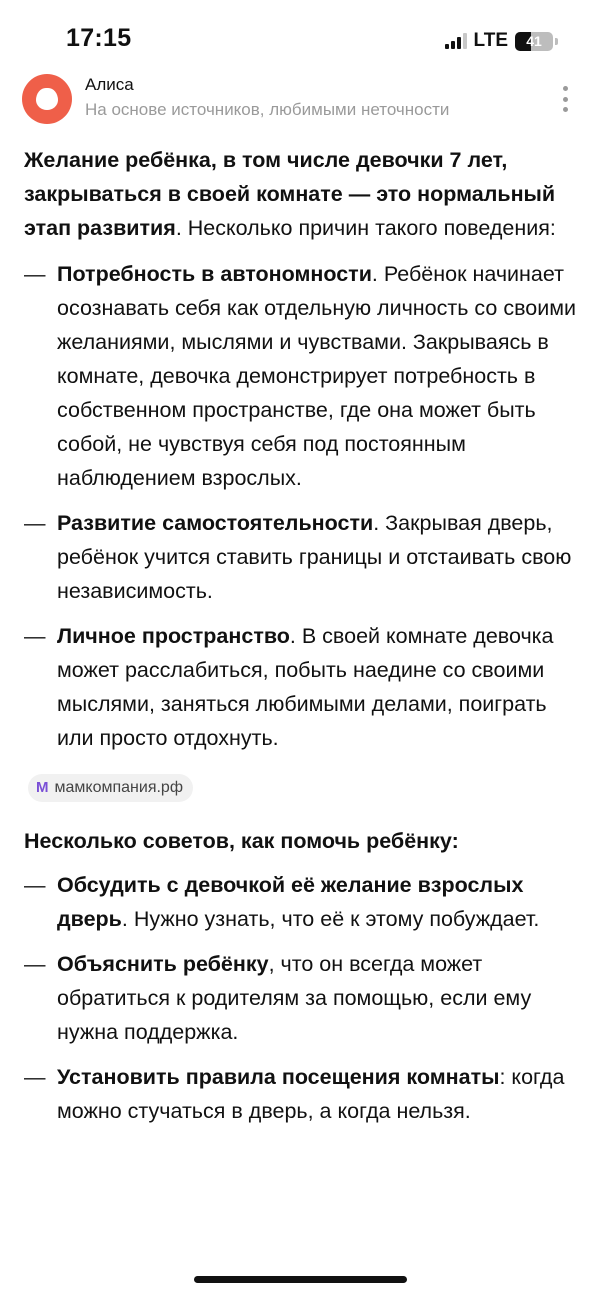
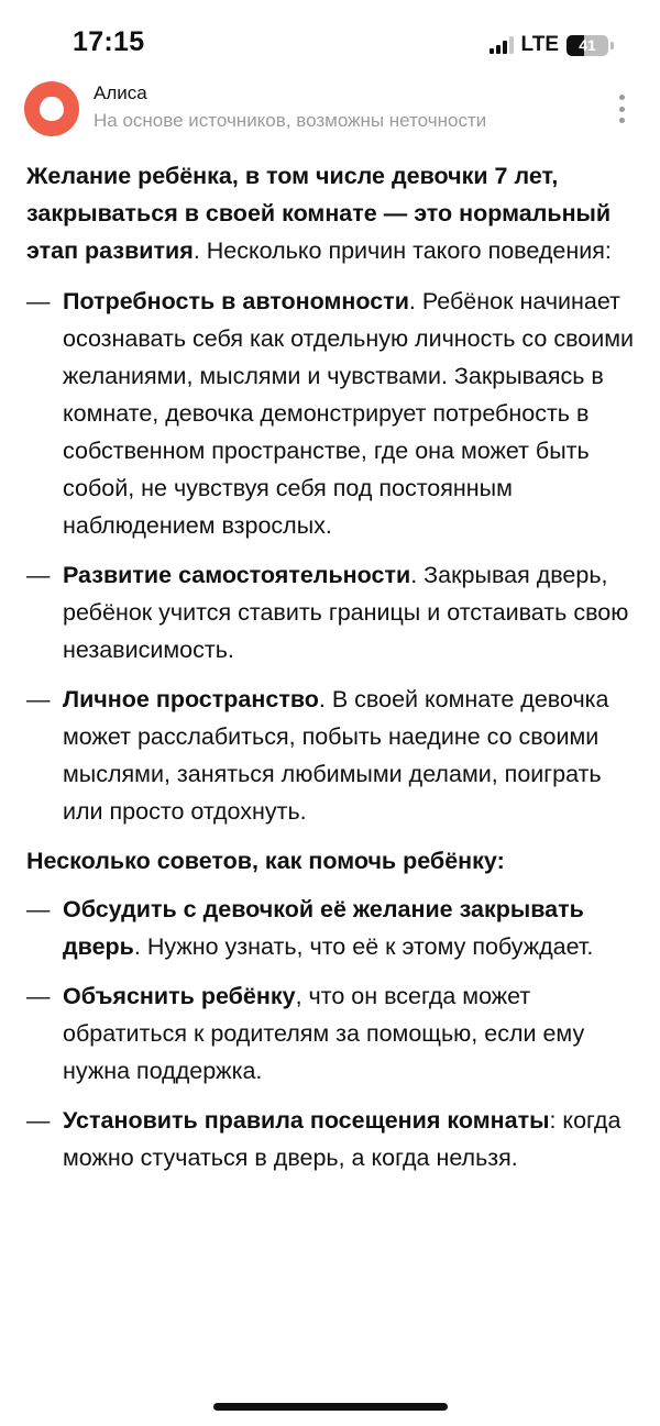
  17:15
  LTE
  41
  Алиса
- На основе источников, любимыми неточности
+ На основе источников, возможны неточности
  Желание ребёнка, в том числе девочки 7 лет, закрываться в своей комнате — это нормальный этап развития. Несколько причин такого поведения:
  —
  Потребность в автономности. Ребёнок начинает осознавать себя как отдельную личность со своими желаниями, мыслями и чувствами. Закрываясь в комнате, девочка демонстрирует потребность в собственном пространстве, где она может быть собой, не чувствуя себя под постоянным наблюдением взрослых.
  —
  Развитие самостоятельности. Закрывая дверь, ребёнок учится ставить границы и отстаивать свою независимость.
  —
  Личное пространство. В своей комнате девочка может расслабиться, побыть наедине со своими мыслями, заняться любимыми делами, поиграть или просто отдохнуть.
- M
- мамкомпания.рф
  Несколько советов, как помочь ребёнку:
  —
- Обсудить с девочкой её желание взрослых дверь. Нужно узнать, что её к этому побуждает.
+ Обсудить с девочкой её желание закрывать дверь. Нужно узнать, что её к этому побуждает.
  —
  Объяснить ребёнку, что он всегда может обратиться к родителям за помощью, если ему нужна поддержка.
  —
  Установить правила посещения комнаты: когда можно стучаться в дверь, а когда нельзя.
